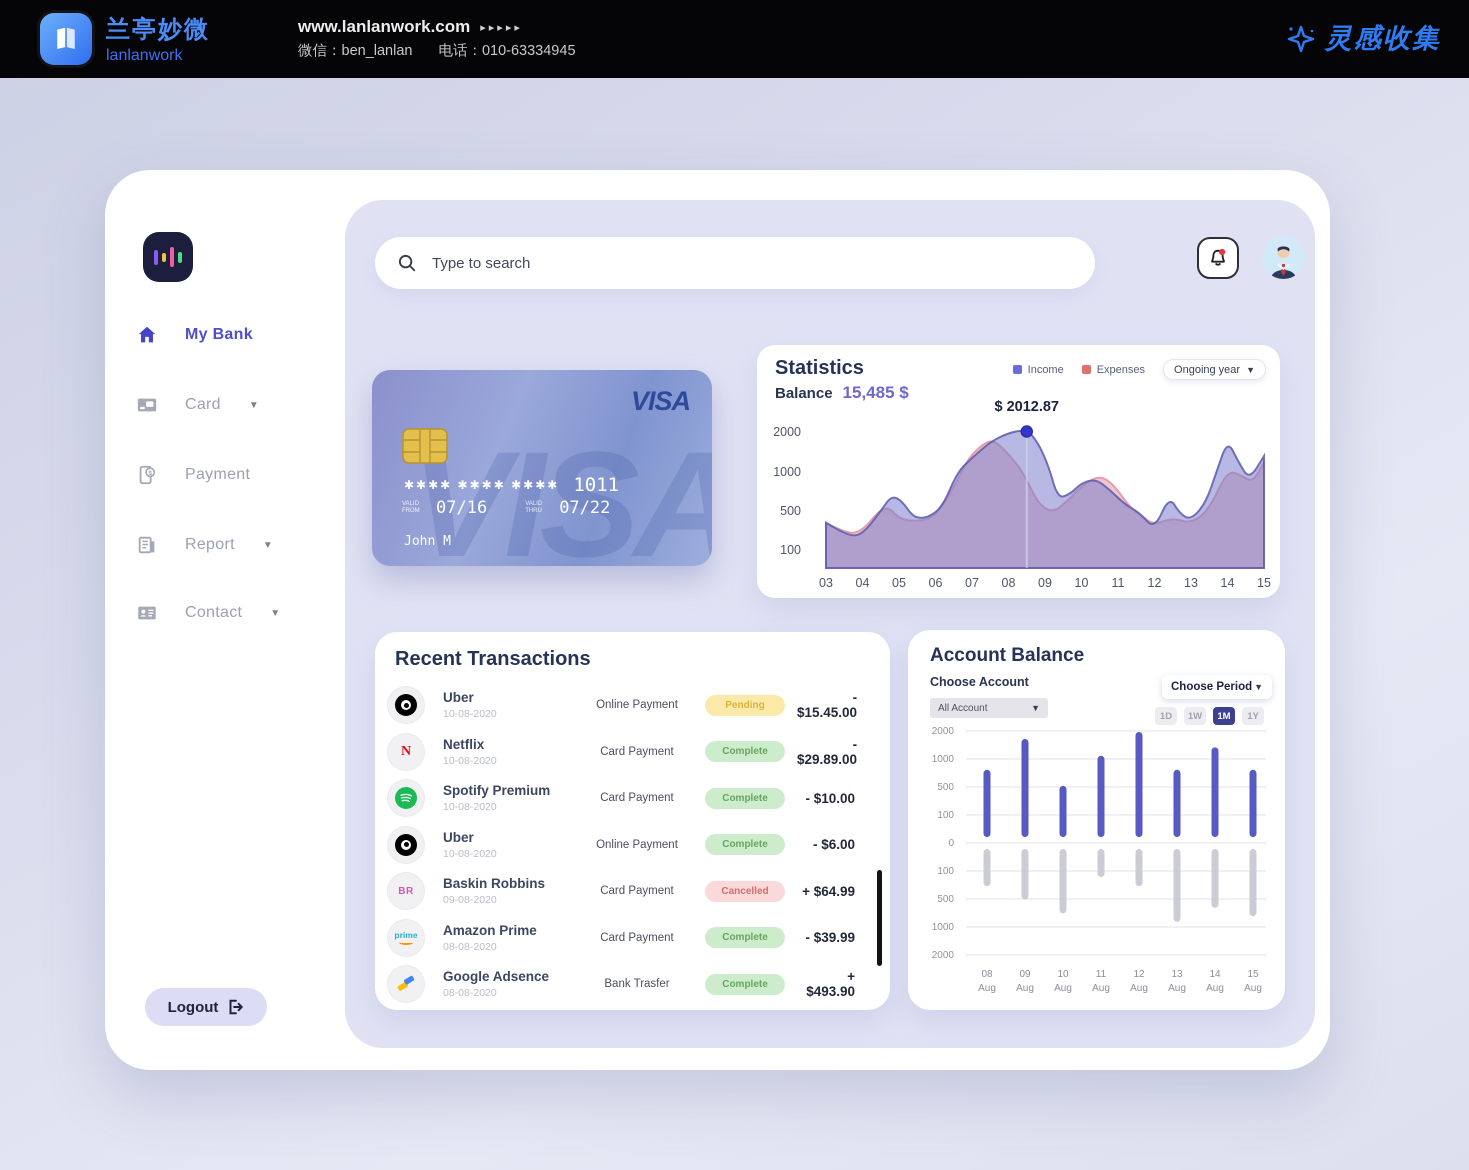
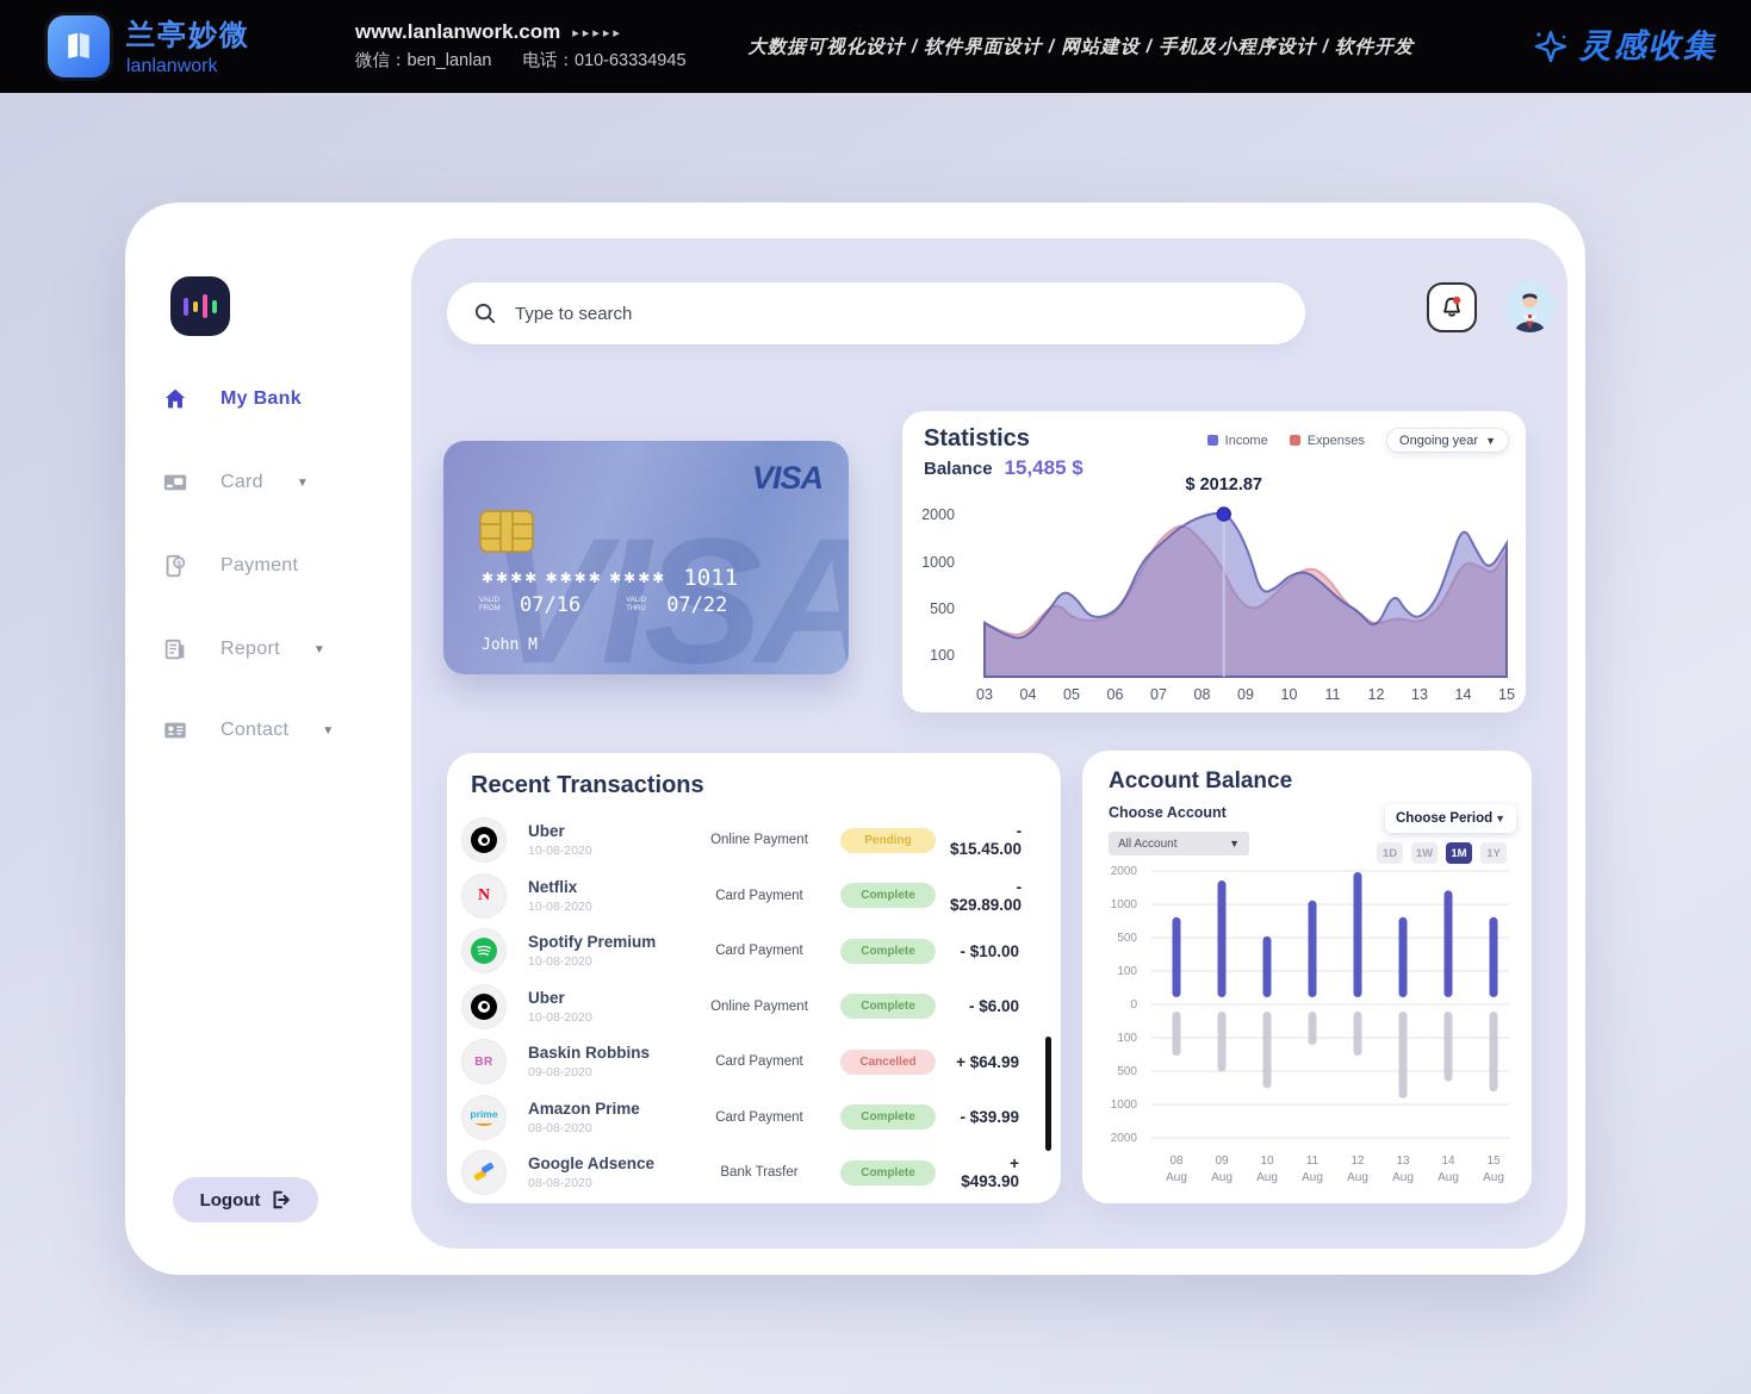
  兰亭妙微
  lanlanwork
  www.lanlanwork.com
  ▸▸▸▸▸
  微信：ben_lanlan
  电话：010-63334945
+ 大数据可视化设计 / 软件界面设计 / 网站建设 / 手机及小程序设计 / 软件开发
  灵感收集
  My Bank
  Card
  ▼
  Payment
  Report
  ▼
  Contact
  ▼
  Logout
  Type to search
  VISA
  VISA
  ✱✱✱✱ ✱✱✱✱ ✱✱✱✱
  1011
  07/16
  07/22
  John M
  Statistics
  Balance
  15,485 $
  Income
  Expenses
  Ongoing year
  ▼
  2000
  1000
  500
  100
  03
  04
  05
  06
  07
  08
  09
  10
  11
  12
  13
  14
  15
  $ 2012.87
  Recent Transactions
  Uber
  10-08-2020
  Online Payment
  Pending
  - $15.45.00
  N
  Netflix
  10-08-2020
  Card Payment
  Complete
  - $29.89.00
  Spotify Premium
  10-08-2020
  Card Payment
  Complete
  - $10.00
  Uber
  10-08-2020
  Online Payment
  Complete
  - $6.00
  BR
  Baskin Robbins
  09-08-2020
  Card Payment
  Cancelled
  + $64.99
  prime
  Amazon Prime
  08-08-2020
  Card Payment
  Complete
  - $39.99
  Google Adsence
  08-08-2020
  Bank Trasfer
  Complete
  + $493.90
  Account Balance
  Choose Account
  All Account
  ▼
  Choose Period
  ▼
  1D
  1W
  1M
  1Y
  2000
  1000
  500
  100
  0
  100
  500
  1000
  2000
  08 Aug
  09 Aug
  10 Aug
  11 Aug
  12 Aug
  13 Aug
  14 Aug
  15 Aug
